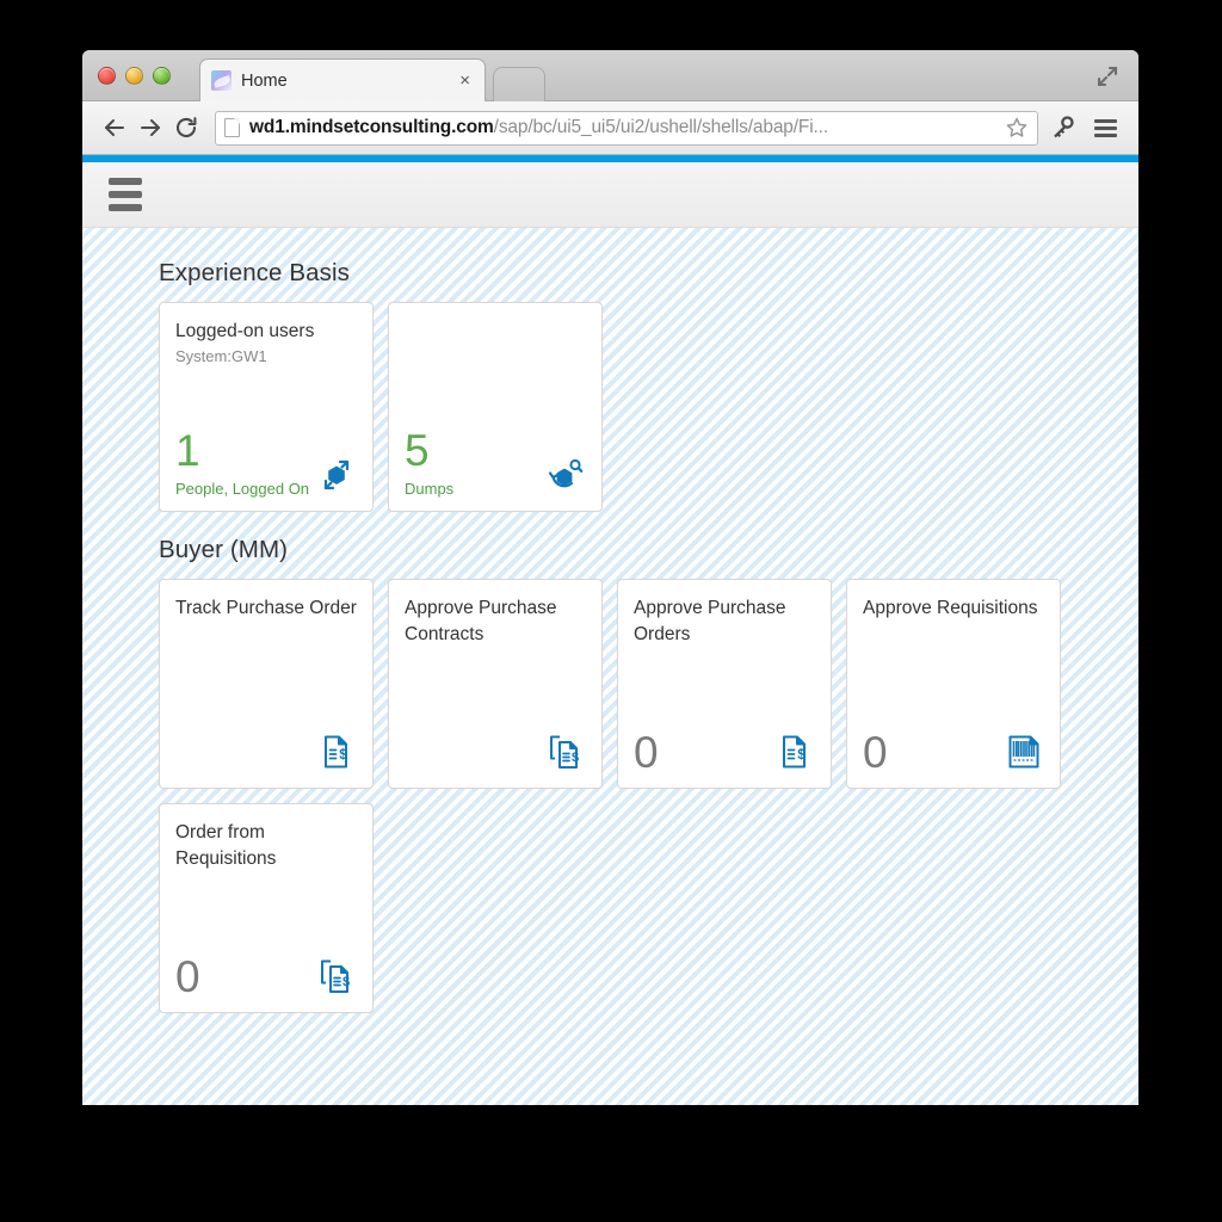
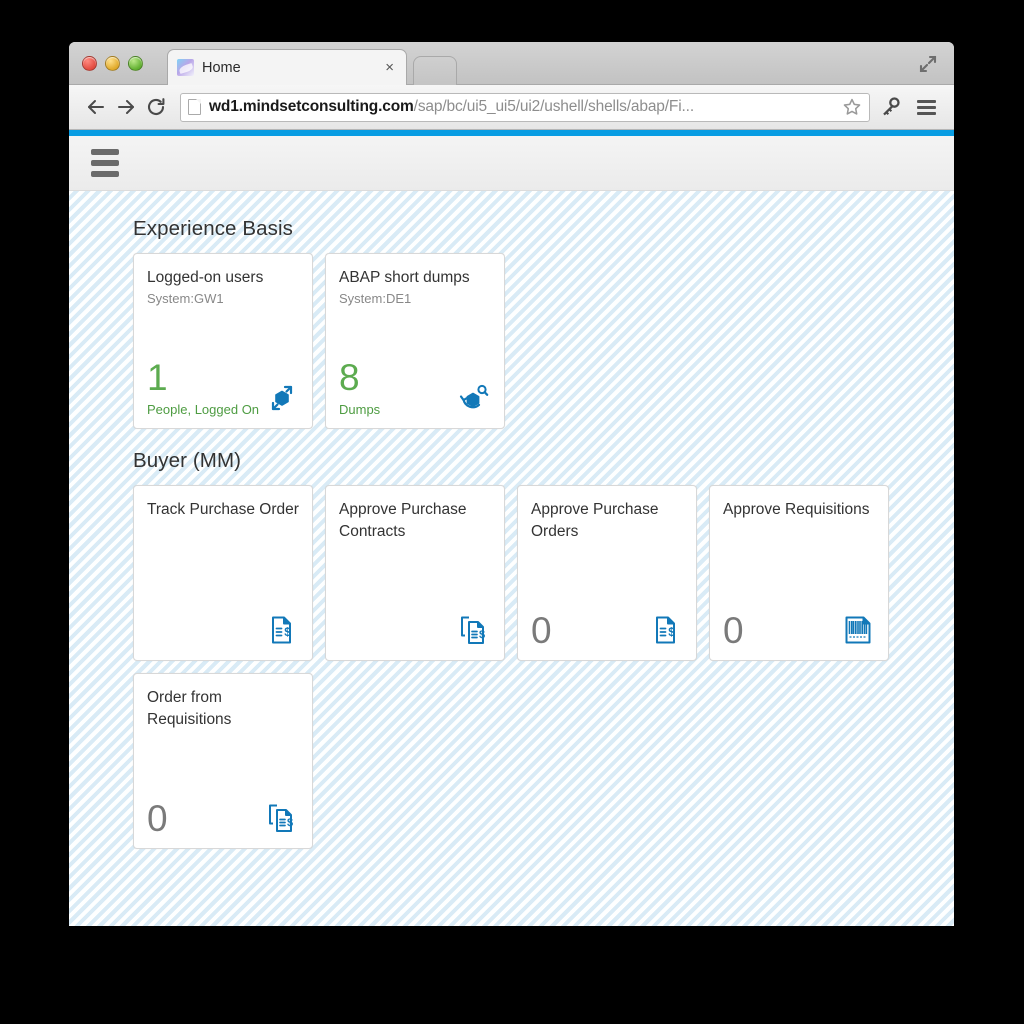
  Home
  ×
  wd1.mindsetconsulting.com/sap/bc/ui5_ui5/ui2/ushell/shells/abap/Fi...
  Experience Basis
  Logged-on users
  System:GW1
  1
  People, Logged On
+ ABAP short dumps
+ System:DE1
- 5
+ 8
  Dumps
  Buyer (MM)
  Track Purchase Order
  $
  Approve Purchase Contracts
  $
  Approve Purchase Orders
  0
  $
  Approve Requisitions
  0
  Order from Requisitions
  0
  $
